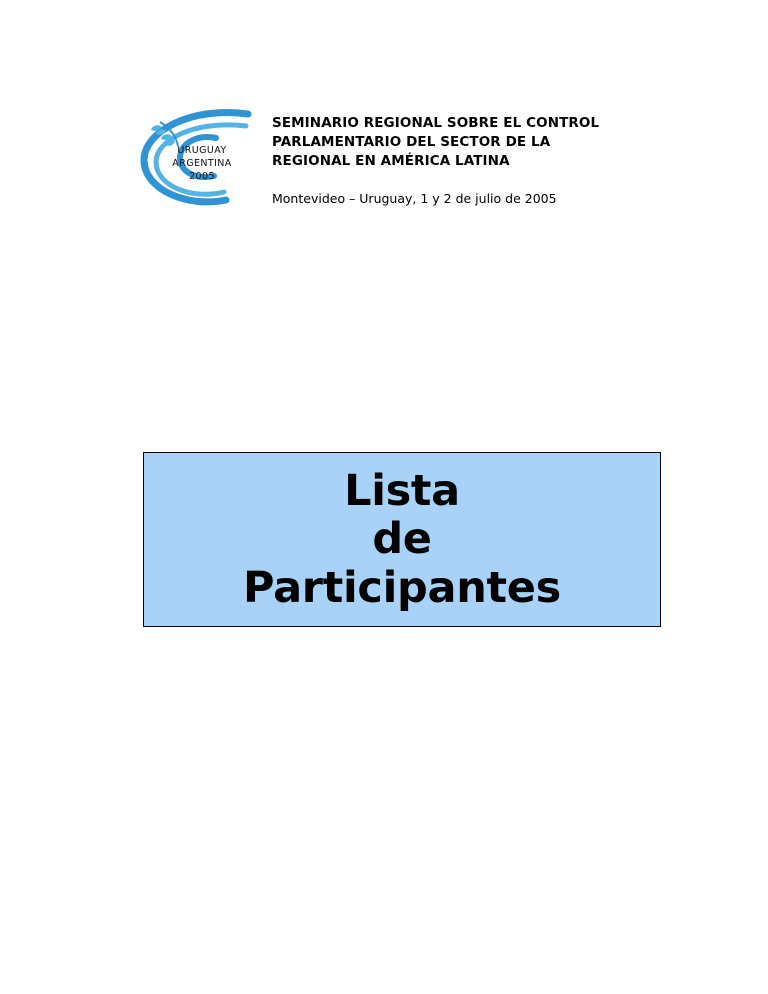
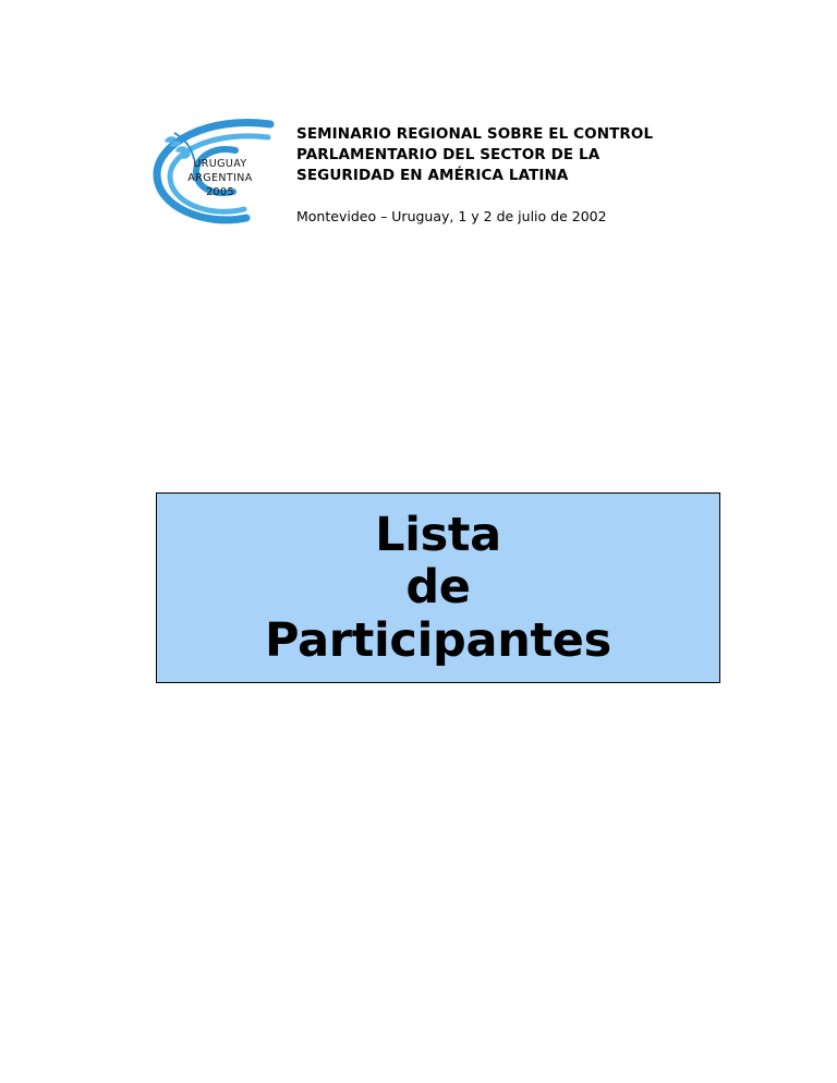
  URUGUAY
  ARGENTINA
  2005
- SEMINARIO REGIONAL SOBRE EL CONTROL PARLAMENTARIO DEL SECTOR DE LA REGIONAL EN AMÉRICA LATINA
+ SEMINARIO REGIONAL SOBRE EL CONTROL PARLAMENTARIO DEL SECTOR DE LA SEGURIDAD EN AMÉRICA LATINA
- Montevideo – Uruguay, 1 y 2 de julio de 2005
+ Montevideo – Uruguay, 1 y 2 de julio de 2002
  Lista
  de
  Participantes
